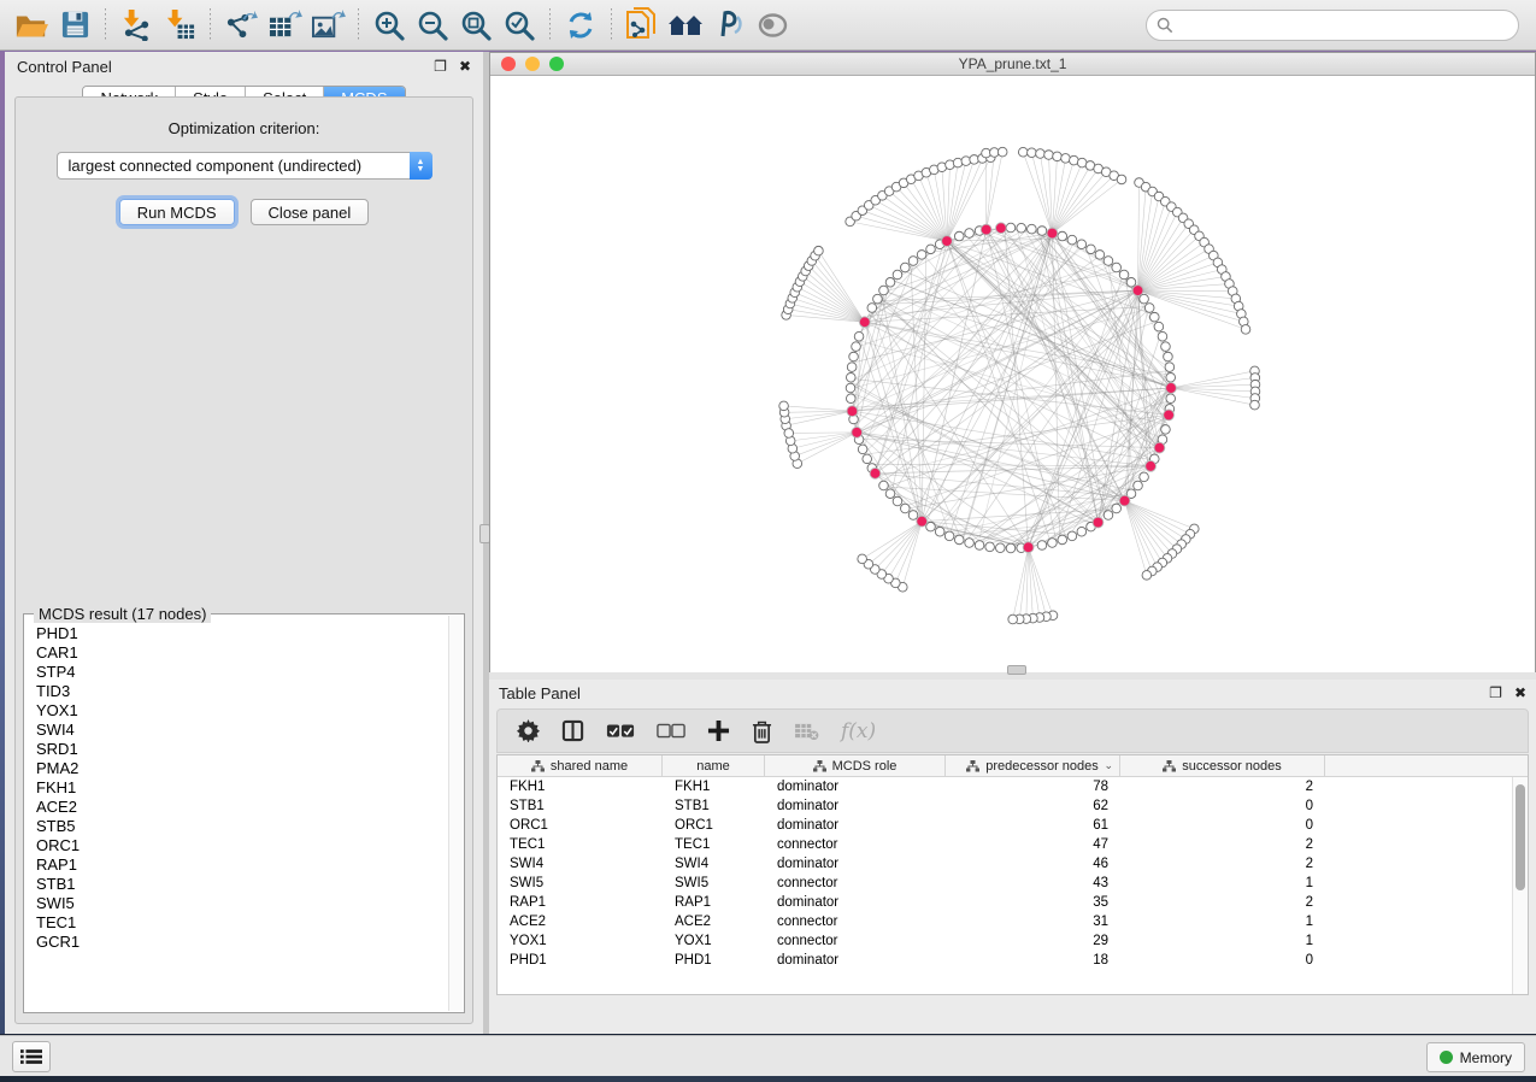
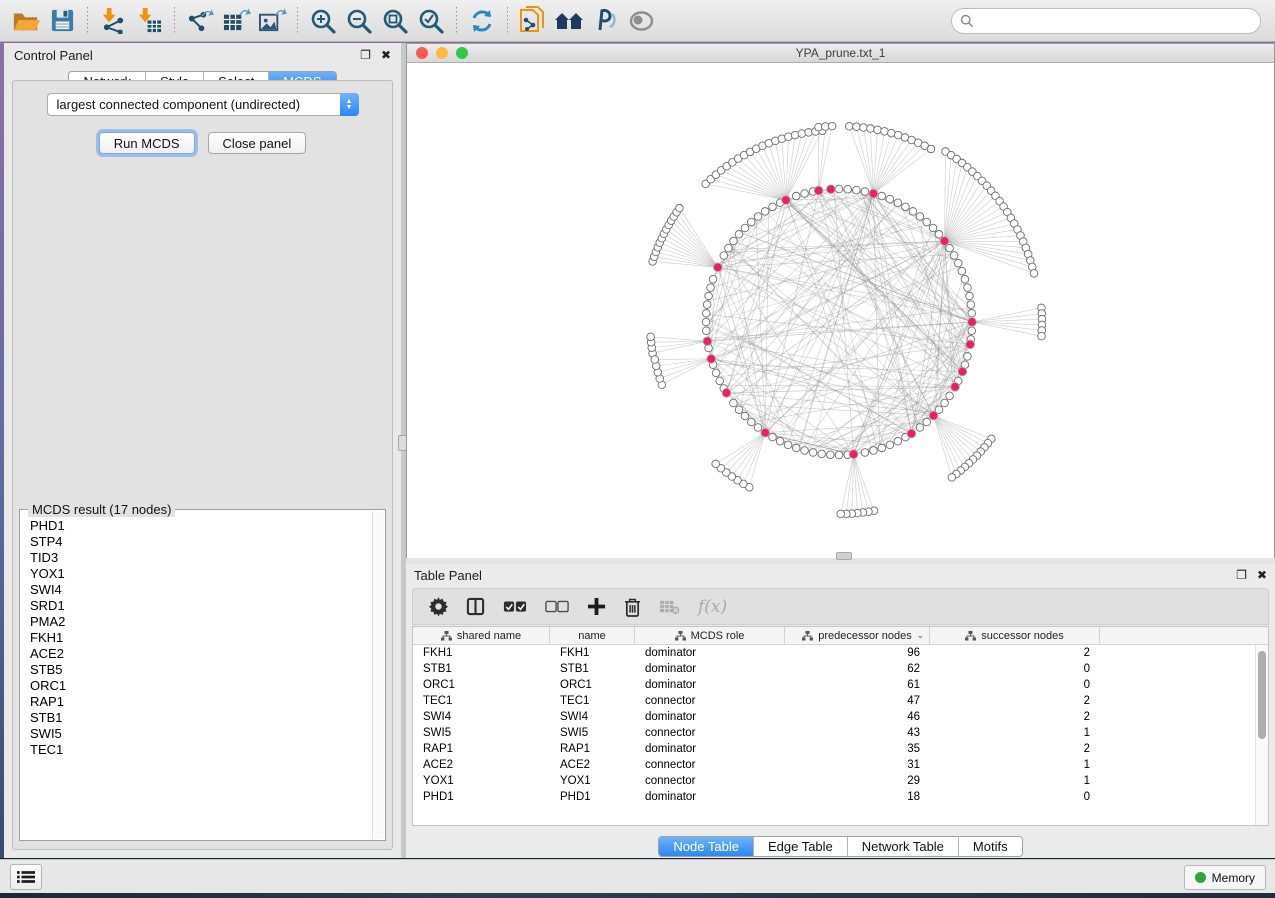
  Control Panel
  ❐
  ✖
- Optimization criterion:
  largest connected component (undirected)
  Run MCDS
  Close panel
  MCDS result (17 nodes)
  PHD1
- CAR1
  STP4
  TID3
  YOX1
  SWI4
  SRD1
  PMA2
  FKH1
  ACE2
  STB5
  ORC1
  RAP1
  STB1
  SWI5
  TEC1
- GCR1
  YPA_prune.txt_1
  Table Panel
  ❐
  ✖
  f(x)
  shared name
  name
  MCDS role
  predecessor nodes
  ⌄
  successor nodes
  FKH1
  FKH1
  dominator
- 78
+ 96
  2
  STB1
  STB1
  dominator
  62
  0
  ORC1
  ORC1
  dominator
  61
  0
  TEC1
  TEC1
  connector
  47
  2
  SWI4
  SWI4
  dominator
  46
  2
  SWI5
  SWI5
  connector
  43
  1
  RAP1
  RAP1
  dominator
  35
  2
  ACE2
  ACE2
  connector
  31
  1
  YOX1
  YOX1
  connector
  29
  1
  PHD1
  PHD1
  dominator
  18
  0
+ Node Table
+ Edge Table
+ Network Table
+ Motifs
  Memory
